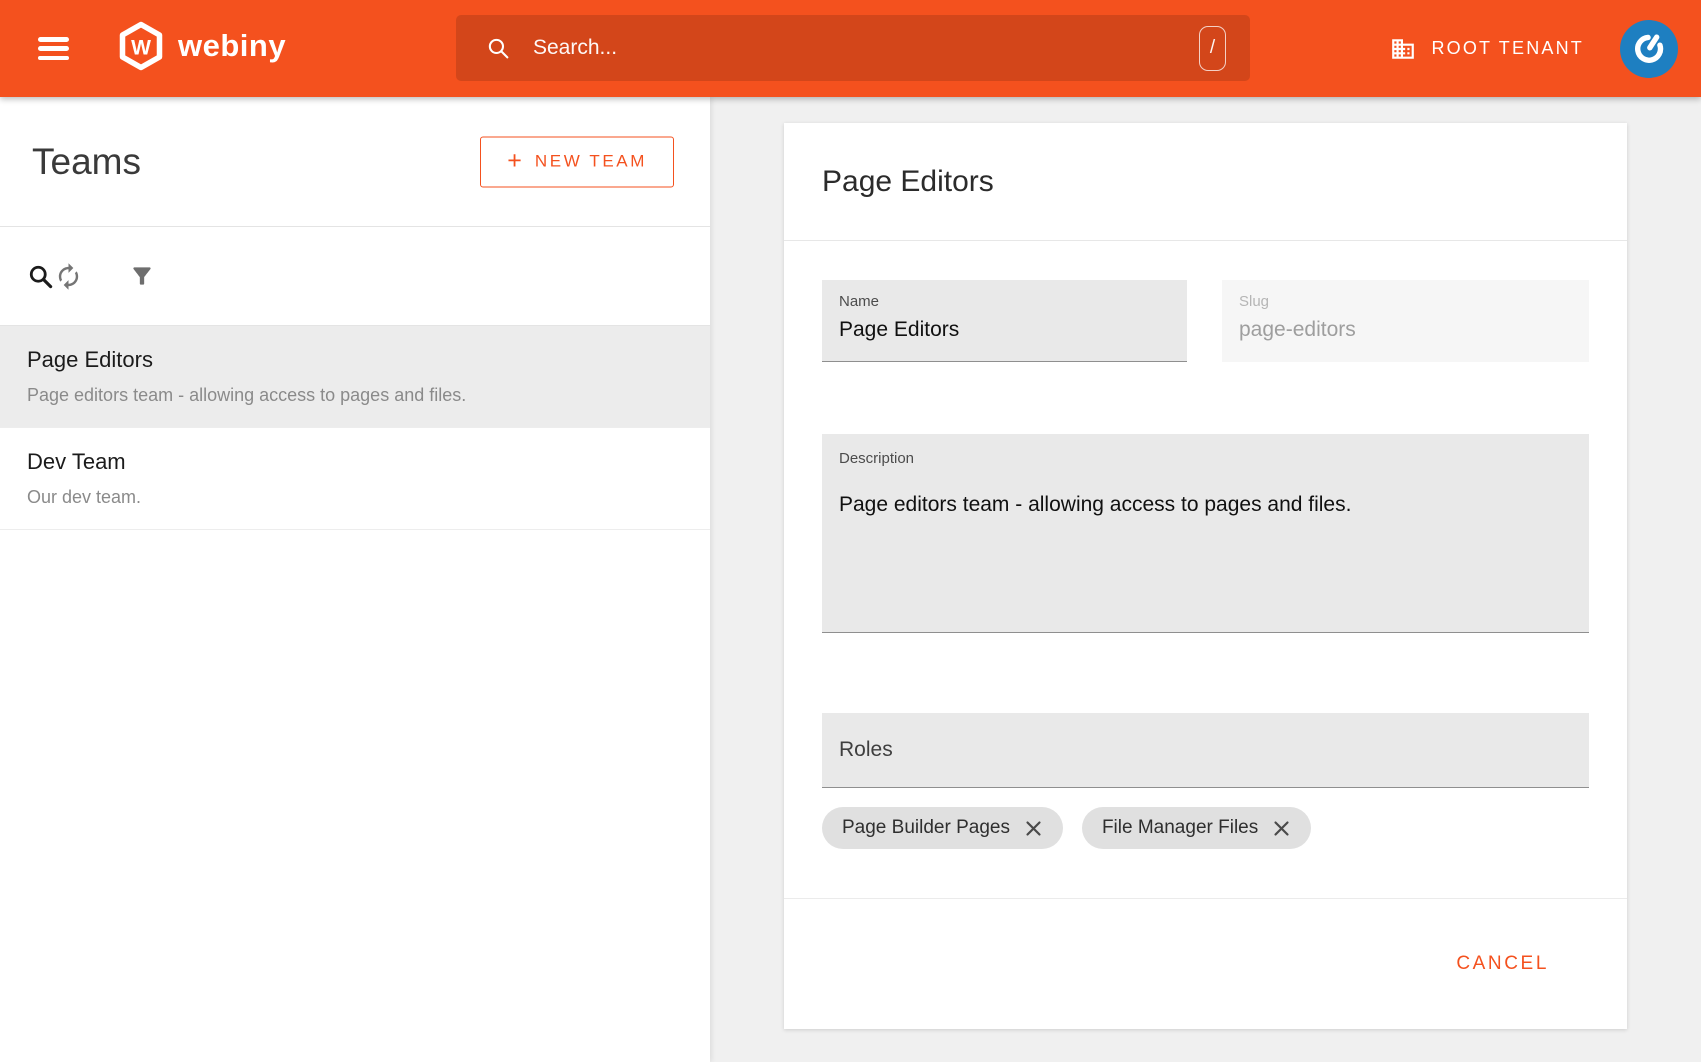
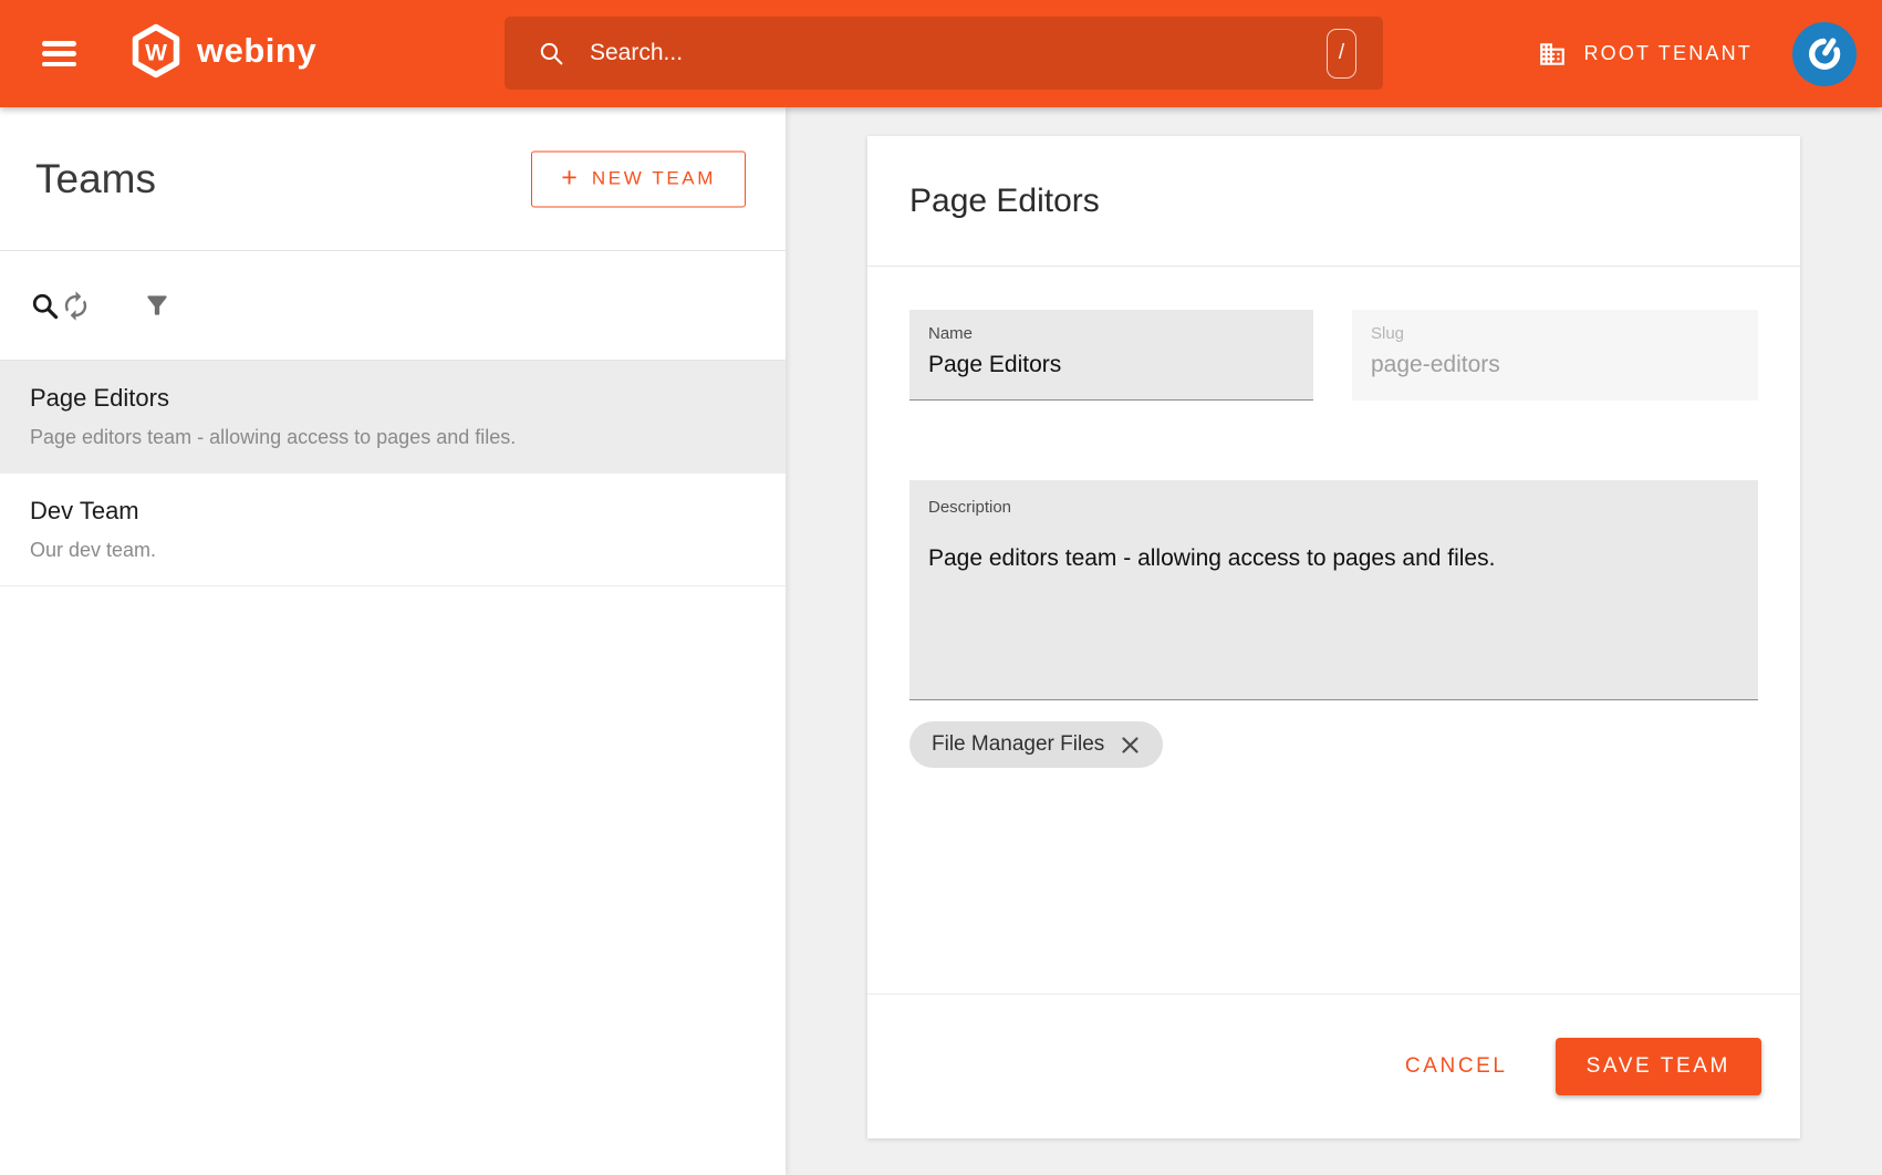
  W
  webiny
  Search...
  /
  ROOT TENANT
  Teams
  +
  NEW TEAM
  Page Editors
  Page editors team - allowing access to pages and files.
  Dev Team
  Our dev team.
  Page Editors
  Name
  Page Editors
  Slug
  page-editors
  Description
  Page editors team - allowing access to pages and files.
- Roles
- Page Builder Pages
  File Manager Files
  CANCEL
+ SAVE TEAM
